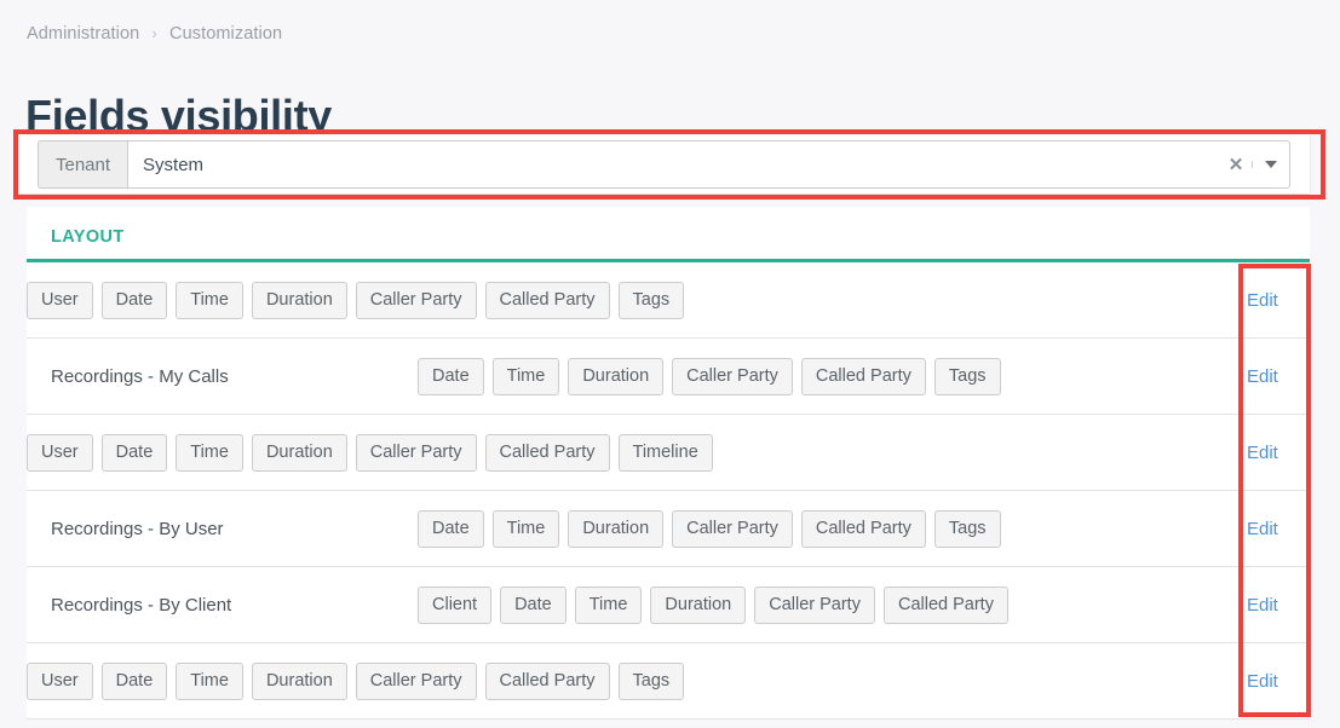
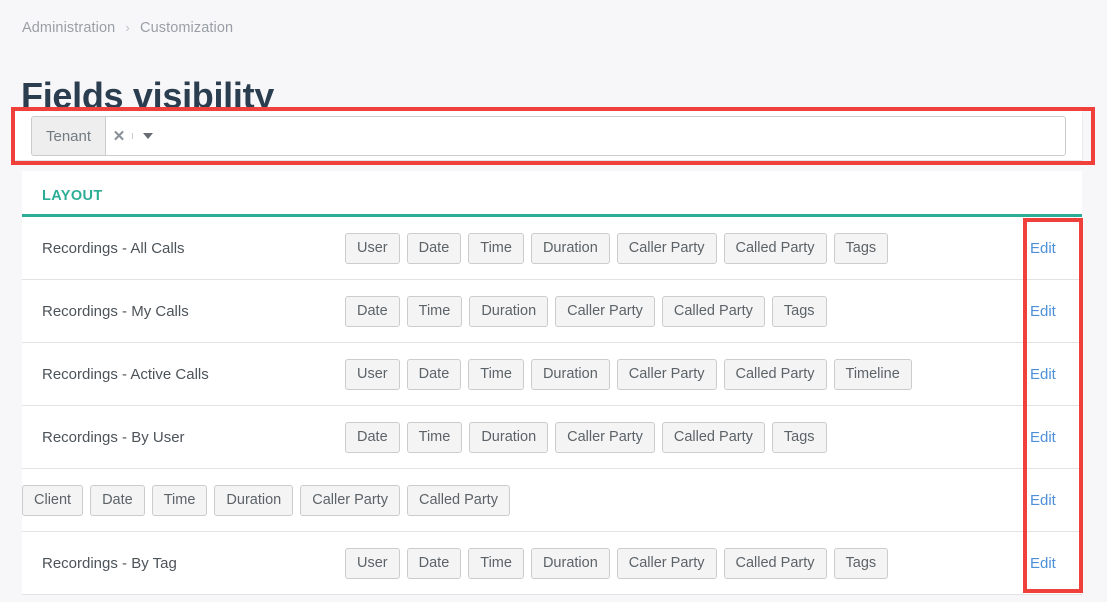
  Administration › Customization
  Fields visibility
  Tenant
- System
  ✕
  LAYOUT
+ Recordings - All Calls
  User
  Date
  Time
  Duration
  Caller Party
  Called Party
  Tags
  Edit
  Recordings - My Calls
  Date
  Time
  Duration
  Caller Party
  Called Party
  Tags
  Edit
+ Recordings - Active Calls
  User
  Date
  Time
  Duration
  Caller Party
  Called Party
  Timeline
  Edit
  Recordings - By User
  Date
  Time
  Duration
  Caller Party
  Called Party
  Tags
  Edit
- Recordings - By Client
  Client
  Date
  Time
  Duration
  Caller Party
  Called Party
  Edit
+ Recordings - By Tag
  User
  Date
  Time
  Duration
  Caller Party
  Called Party
  Tags
  Edit
